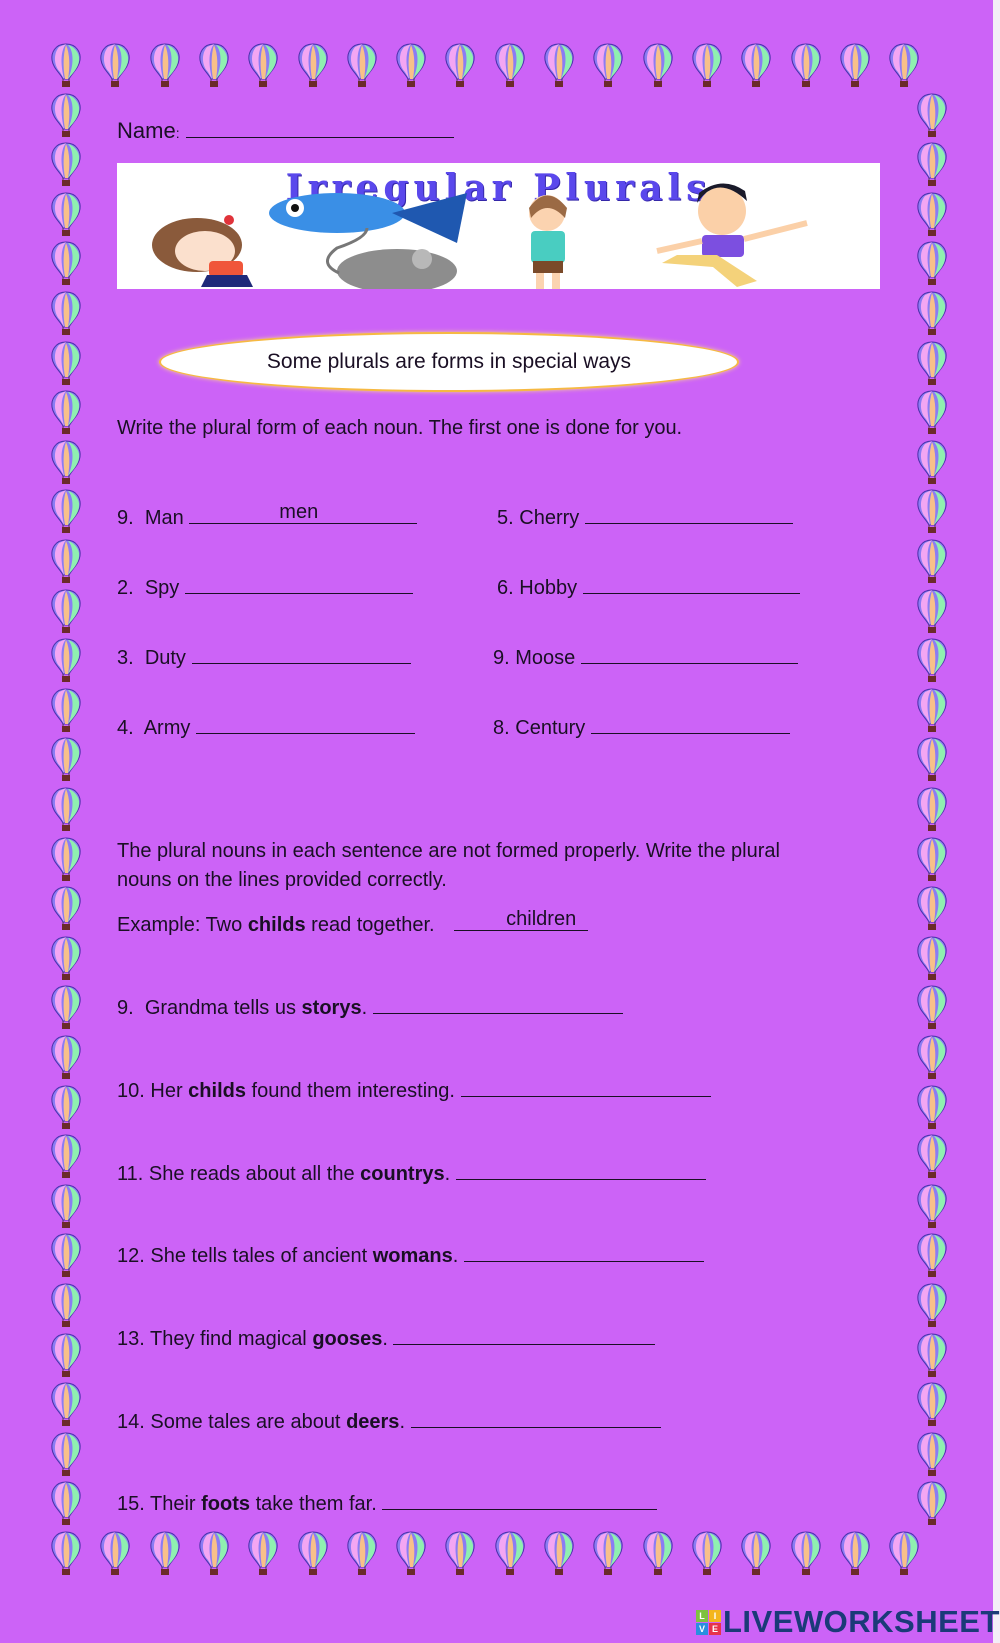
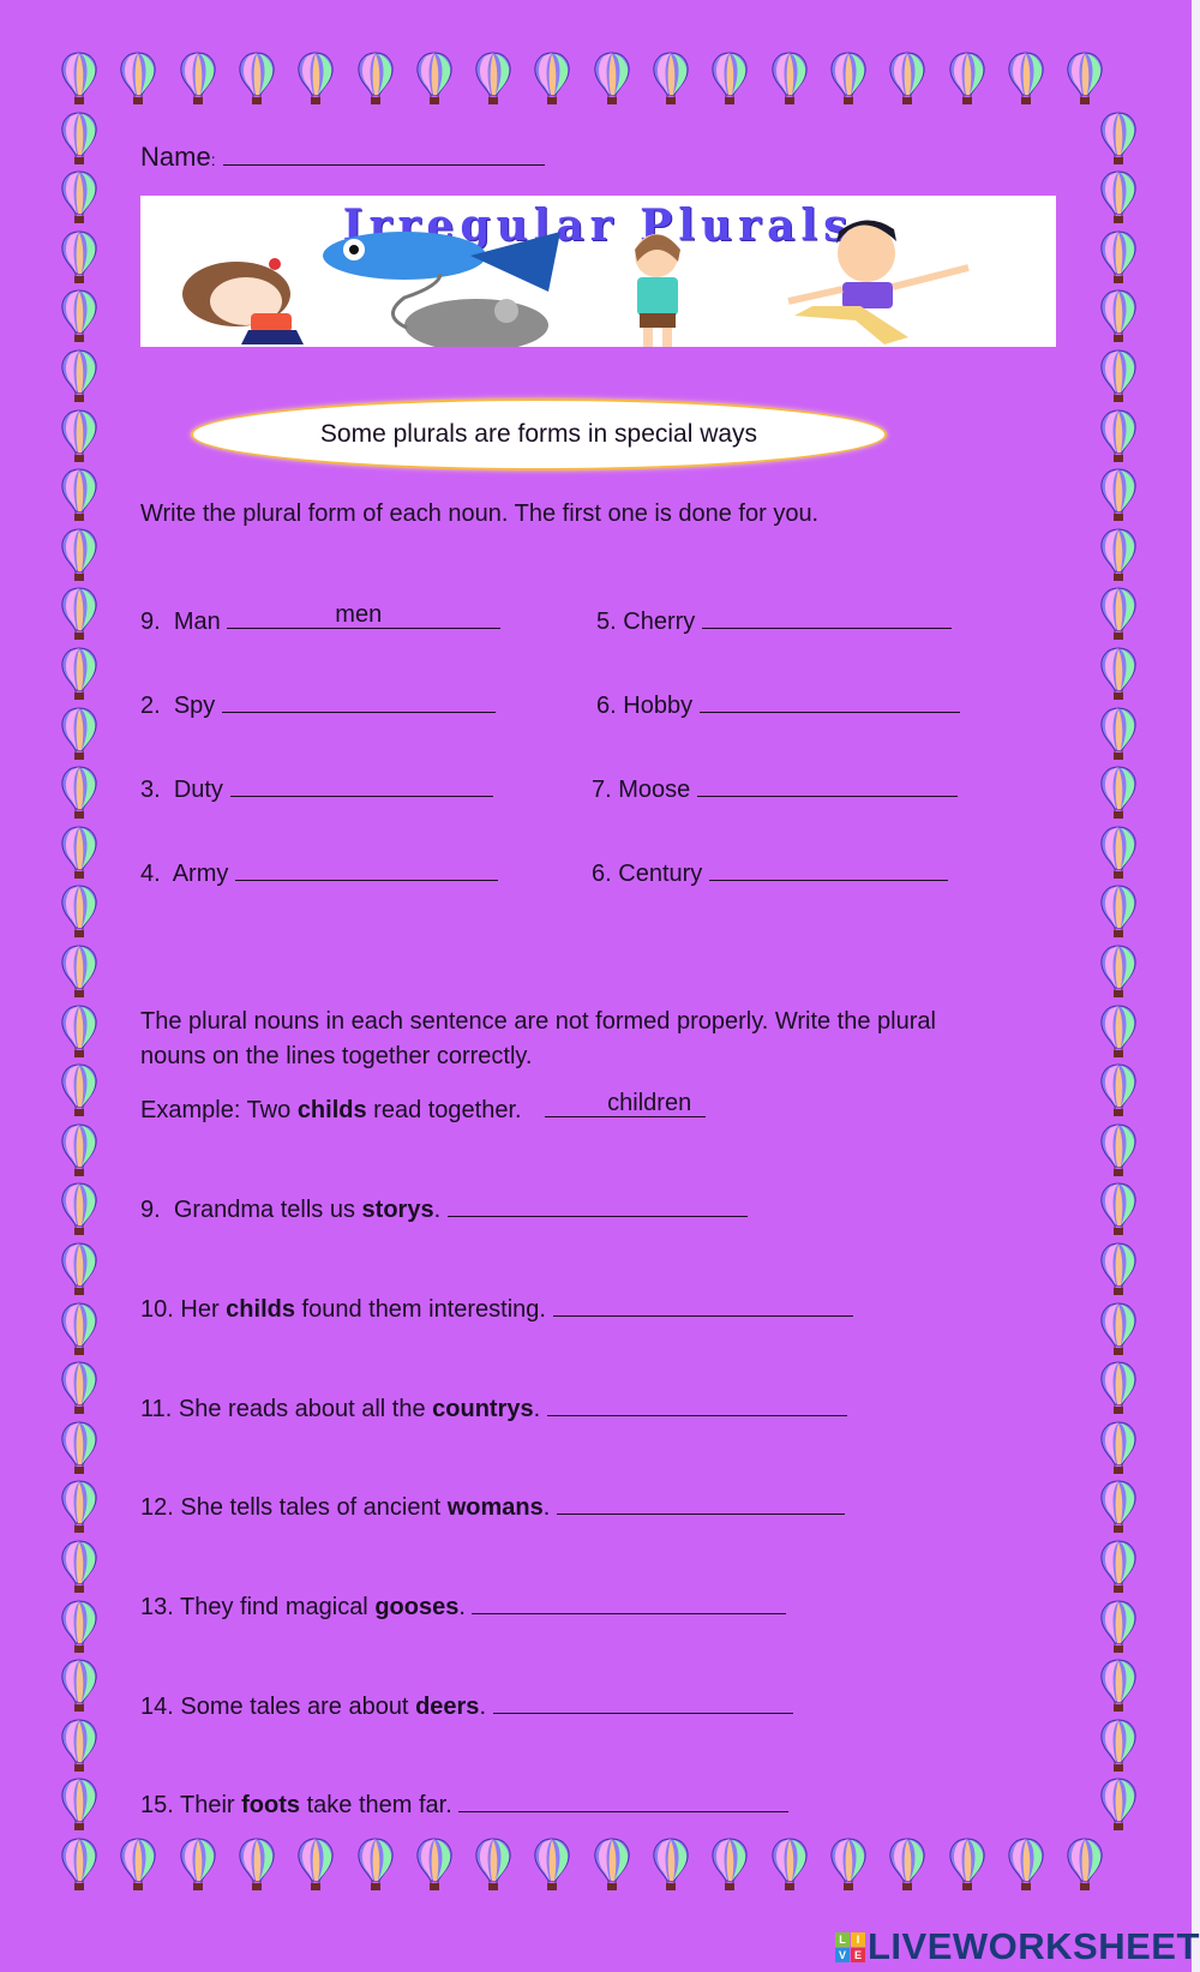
  Name:
  Irregular Plurals
  Some plurals are forms in special ways
  Write the plural form of each noun. The first one is done for you.
  9. Man
  men
  2. Spy
  3. Duty
  4. Army
  5. Cherry
  6. Hobby
- 9. Moose
+ 7. Moose
- 8. Century
+ 6. Century
  The plural nouns in each sentence are not formed properly. Write the plural
- nouns on the lines provided correctly.
+ nouns on the lines together correctly.
  Example: Two childs read together.
  children
  9. Grandma tells us storys.
  10. Her childs found them interesting.
  11. She reads about all the countrys.
  12. She tells tales of ancient womans.
  13. They find magical gooses.
  14. Some tales are about deers.
  15. Their foots take them far.
  L
  I
  V
  E
  LIVEWORKSHEET
